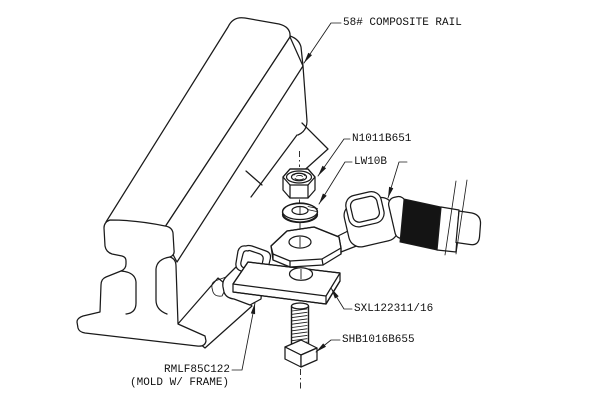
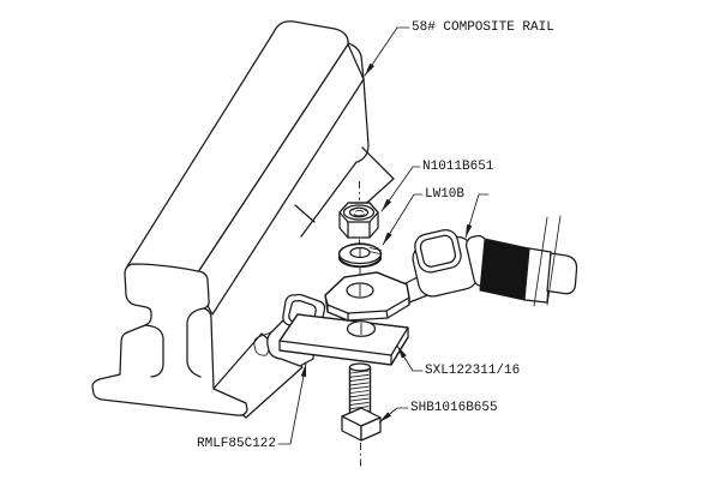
  58# COMPOSITE RAIL
  N1011B651
  LW10B
  SXL122311/16
  SHB1016B655
  RMLF85C122
- (MOLD W/ FRAME)
